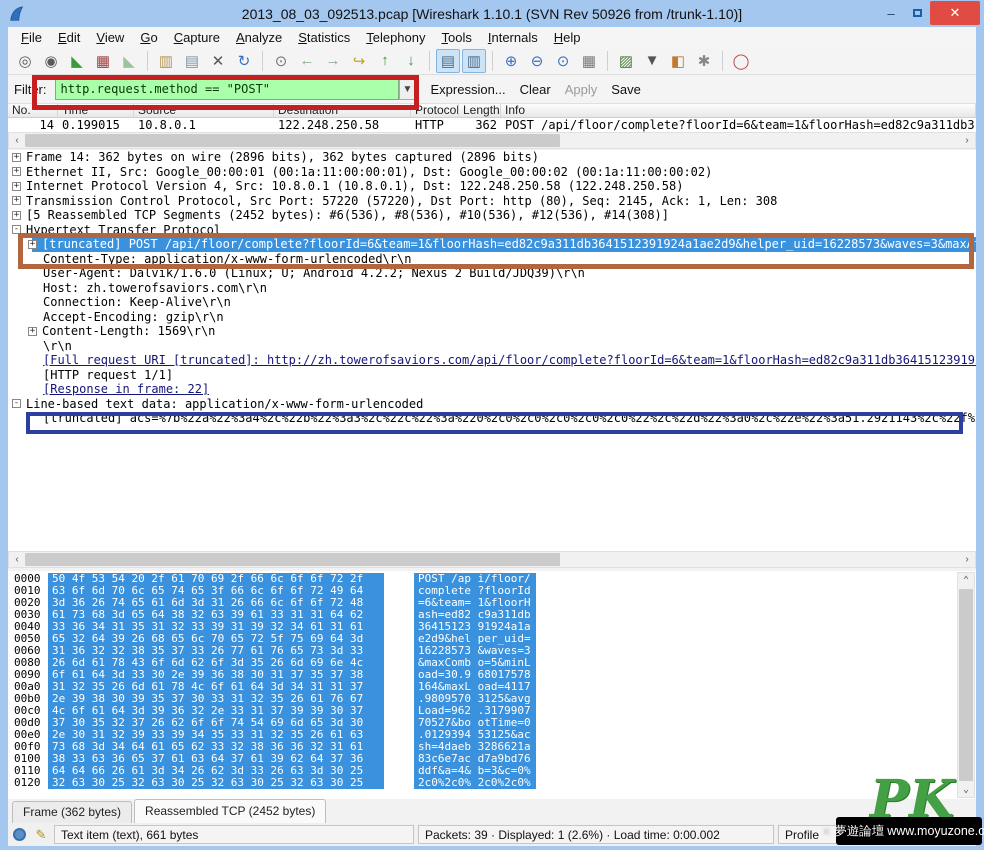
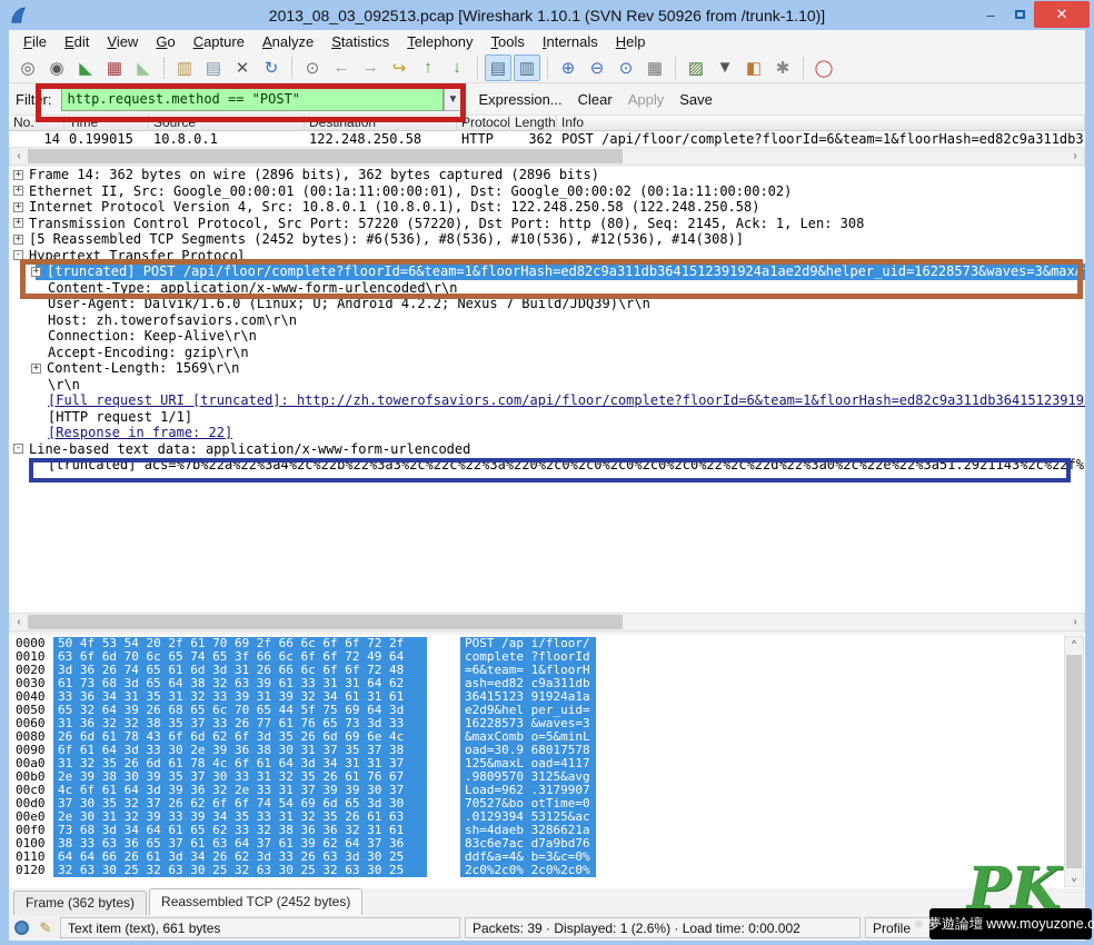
  2013_08_03_092513.pcap [Wireshark 1.10.1 (SVN Rev 50926 from /trunk-1.10)]
  –
  ✕
  File
  Edit
  View
  Go
  Capture
  Analyze
  Statistics
  Telephony
  Tools
  Internals
  Help
  ◎
  ◉
  ◣
  ▦
  ◣
  ▥
  ▤
  ✕
  ↻
  ⊙
  ←
  →
  ↪
  ↑
  ↓
  ▤
  ▥
  ⊕
  ⊖
  ⊙
  ▦
  ▨
  ▼
  ◧
  ✱
  ◯
  Filter:
  http.request.method == "POST"
  ▼
  Expression... Clear Apply Save
  No.
  Time
  Source
  Destination
  Protocol
  Length
  Info
  14
  0.199015
  10.8.0.1
  122.248.250.58
  HTTP
  362
  POST /api/floor/complete?floorId=6&team=1&floorHash=ed82c9a311db3
  ‹
  ›
  +
  Frame 14: 362 bytes on wire (2896 bits), 362 bytes captured (2896 bits)
  +
  Ethernet II, Src: Google_00:00:01 (00:1a:11:00:00:01), Dst: Google_00:00:02 (00:1a:11:00:00:02)
  +
  Internet Protocol Version 4, Src: 10.8.0.1 (10.8.0.1), Dst: 122.248.250.58 (122.248.250.58)
  +
  Transmission Control Protocol, Src Port: 57220 (57220), Dst Port: http (80), Seq: 2145, Ack: 1, Len: 308
  +
  [5 Reassembled TCP Segments (2452 bytes): #6(536), #8(536), #10(536), #12(536), #14(308)]
  -
  Hypertext Transfer Protocol
  +
  [truncated] POST /api/floor/complete?floorId=6&team=1&floorHash=ed82c9a311db3641512391924a1ae2d9&helper_uid=16228573&waves=3&maxA
  Content-Type: application/x-www-form-urlencoded\r\n
- User-Agent: Dalvik/1.6.0 (Linux; U; Android 4.2.2; Nexus 2 Build/JDQ39)\r\n
+ User-Agent: Dalvik/1.6.0 (Linux; U; Android 4.2.2; Nexus 7 Build/JDQ39)\r\n
  Host: zh.towerofsaviors.com\r\n
  Connection: Keep-Alive\r\n
  Accept-Encoding: gzip\r\n
  +
  Content-Length: 1569\r\n
  \r\n
  [Full request URI [truncated]: http://zh.towerofsaviors.com/api/floor/complete?floorId=6&team=1&floorHash=ed82c9a311db36415123919
  [HTTP request 1/1]
  [Response in frame: 22]
  -
  Line-based text data: application/x-www-form-urlencoded
  [truncated] acs=%7b%22a%22%3a4%2c%22b%22%3a3%2c%22c%22%3a%220%2c0%2c0%2c0%2c0%2c0%22%2c%22d%22%3a0%2c%22e%22%3a51.2921143%2c%22f%
  ‹
  ›
  0000
  50 4f 53 54 20 2f 61 70 69 2f 66 6c 6f 6f 72 2f
  POST /ap i/floor/
  0010
  63 6f 6d 70 6c 65 74 65 3f 66 6c 6f 6f 72 49 64
  complete ?floorId
  0020
  3d 36 26 74 65 61 6d 3d 31 26 66 6c 6f 6f 72 48
  =6&team= 1&floorH
  0030
  61 73 68 3d 65 64 38 32 63 39 61 33 31 31 64 62
  ash=ed82 c9a311db
  0040
  33 36 34 31 35 31 32 33 39 31 39 32 34 61 31 61
  36415123 91924a1a
  0050
- 65 32 64 39 26 68 65 6c 70 65 72 5f 75 69 64 3d
+ 65 32 64 39 26 68 65 6c 70 65 44 5f 75 69 64 3d
  e2d9&hel per_uid=
  0060
  31 36 32 32 38 35 37 33 26 77 61 76 65 73 3d 33
  16228573 &waves=3
  0080
  26 6d 61 78 43 6f 6d 62 6f 3d 35 26 6d 69 6e 4c
  &maxComb o=5&minL
  0090
  6f 61 64 3d 33 30 2e 39 36 38 30 31 37 35 37 38
  oad=30.9 68017578
  00a0
  31 32 35 26 6d 61 78 4c 6f 61 64 3d 34 31 31 37
- 164&maxL oad=4117
+ 125&maxL oad=4117
  00b0
  2e 39 38 30 39 35 37 30 33 31 32 35 26 61 76 67
  .9809570 3125&avg
  00c0
  4c 6f 61 64 3d 39 36 32 2e 33 31 37 39 39 30 37
  Load=962 .3179907
  00d0
  37 30 35 32 37 26 62 6f 6f 74 54 69 6d 65 3d 30
  70527&bo otTime=0
  00e0
  2e 30 31 32 39 33 39 34 35 33 31 32 35 26 61 63
  .0129394 53125&ac
  00f0
  73 68 3d 34 64 61 65 62 33 32 38 36 36 32 31 61
  sh=4daeb 3286621a
  0100
  38 33 63 36 65 37 61 63 64 37 61 39 62 64 37 36
  83c6e7ac d7a9bd76
  0110
  64 64 66 26 61 3d 34 26 62 3d 33 26 63 3d 30 25
  ddf&a=4& b=3&c=0%
  0120
  32 63 30 25 32 63 30 25 32 63 30 25 32 63 30 25
  2c0%2c0% 2c0%2c0%
  ⌃
  ⌄
  Frame (362 bytes)
  Reassembled TCP (2452 bytes)
  ✎
  Text item (text), 661 bytes
  Packets: 39 · Displayed: 1 (2.6%) · Load time: 0:00.002
  Profile
  PK
  ▣
  夢遊論壇
  www.moyuzone.o
